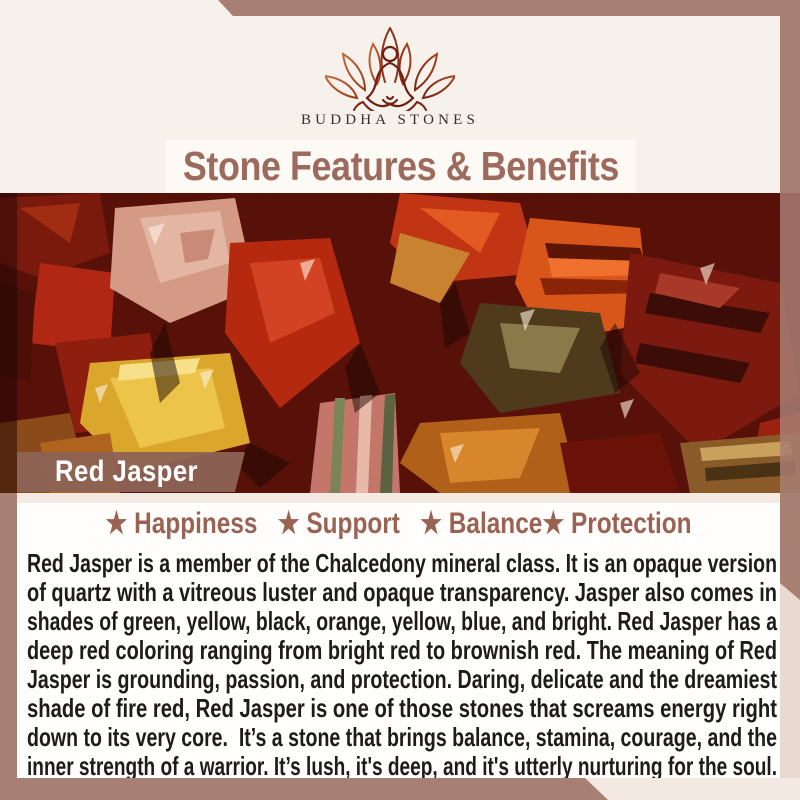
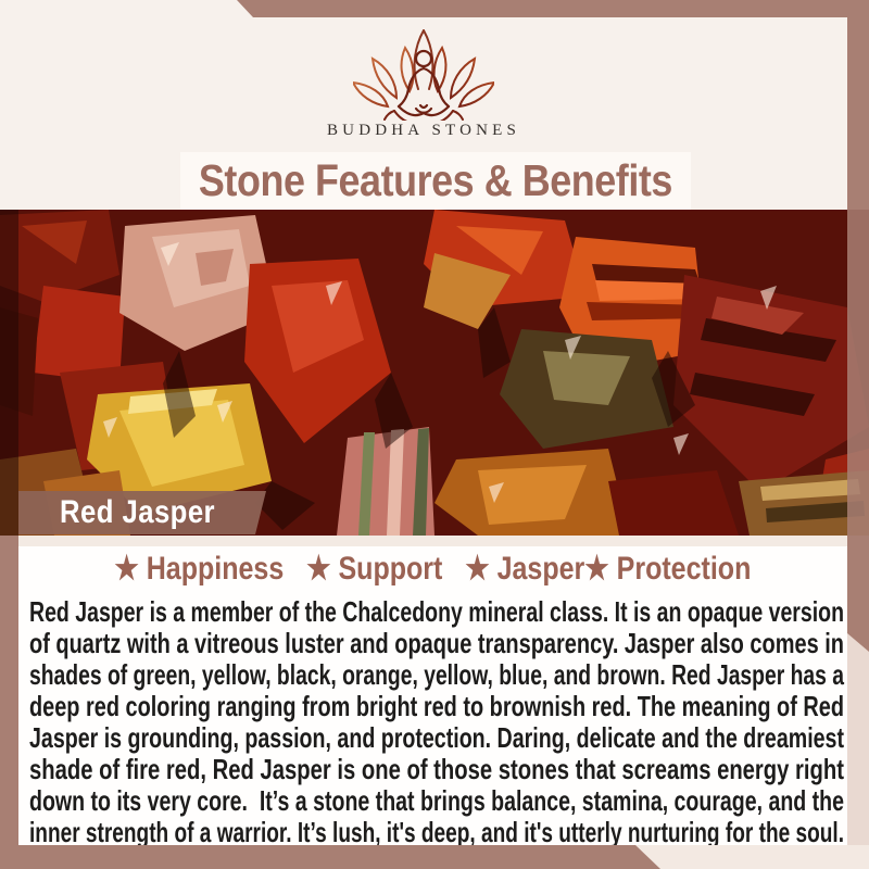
  BUDDHA STONES
  Stone Features & Benefits
  Red Jasper
- ★ Happiness ★ Support ★ Balance★ Protection
+ ★ Happiness ★ Support ★ Jasper★ Protection
  Red Jasper is a member of the Chalcedony mineral class. It is an opaque version
  of quartz with a vitreous luster and opaque transparency. Jasper also comes in
- shades of green, yellow, black, orange, yellow, blue, and bright. Red Jasper has a
+ shades of green, yellow, black, orange, yellow, blue, and brown. Red Jasper has a
  deep red coloring ranging from bright red to brownish red. The meaning of Red
  Jasper is grounding, passion, and protection. Daring, delicate and the dreamiest
  shade of fire red, Red Jasper is one of those stones that screams energy right
  down to its very core. It’s a stone that brings balance, stamina, courage, and the
  inner strength of a warrior. It’s lush, it's deep, and it's utterly nurturing for the soul.
